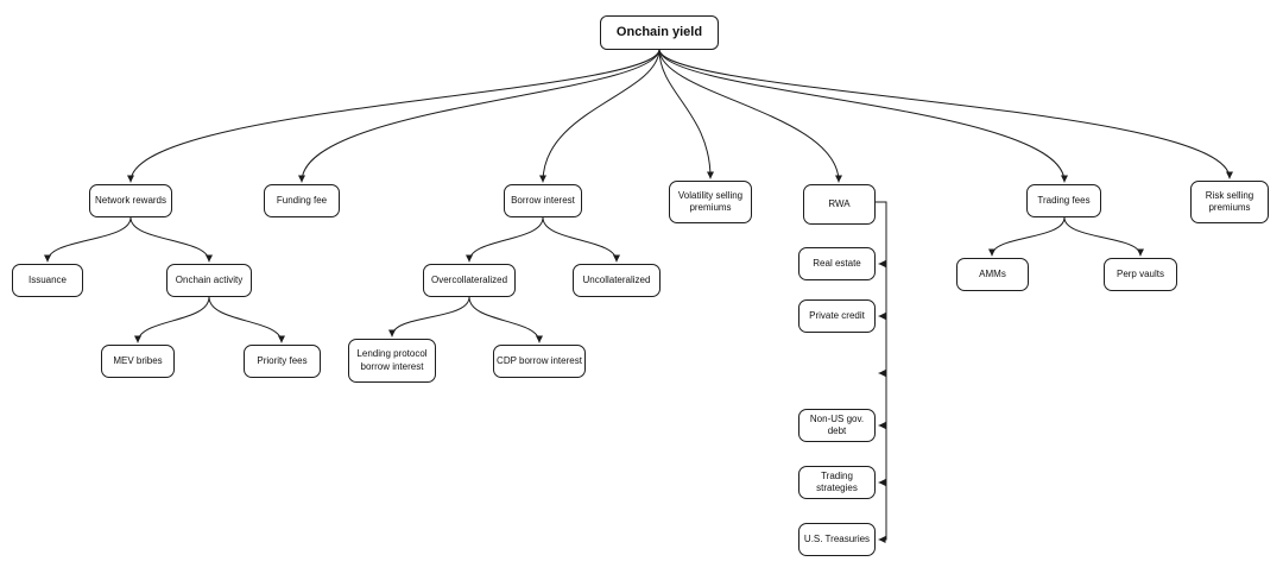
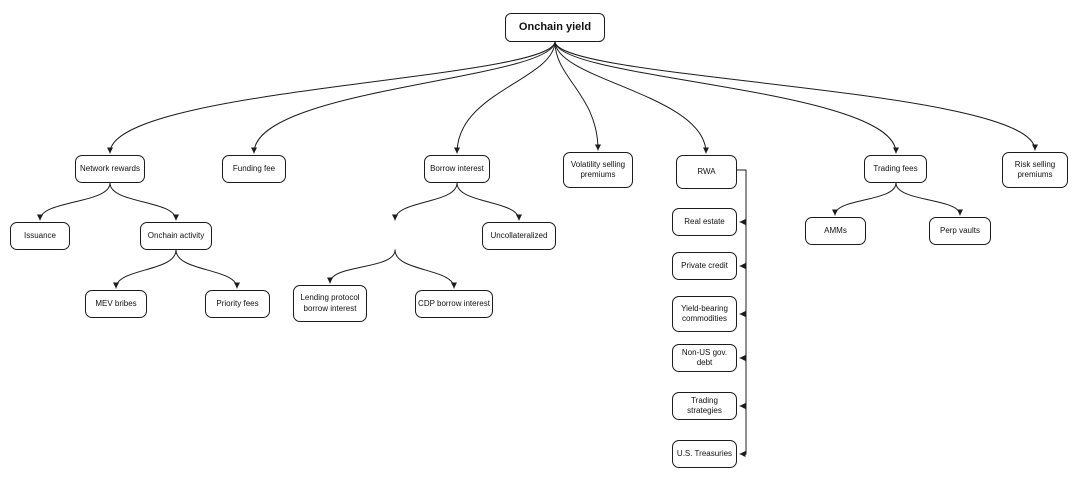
  Onchain yield
  Network rewards
  Funding fee
  Borrow interest
  Volatility selling
  premiums
  RWA
  Trading fees
  Risk selling
  premiums
  Issuance
  Onchain activity
  MEV bribes
  Priority fees
- Overcollateralized
  Uncollateralized
  Lending protocol
  borrow interest
  CDP borrow interest
  Real estate
  Private credit
+ Yield-bearing
+ commodities
  Non-US gov. debt
  Trading strategies
  U.S. Treasuries
  AMMs
  Perp vaults
